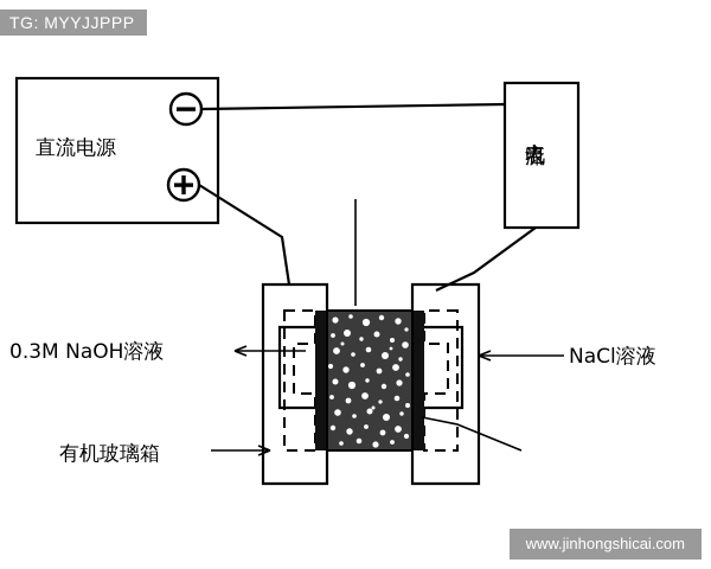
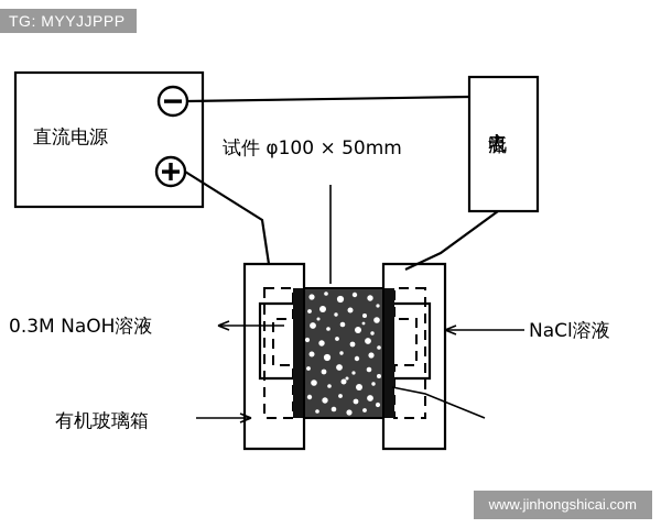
  TG: MYYJJPPP
  直流电源
+ 试件 φ100 × 50mm
  0.3M NaOH溶液
  NaCl溶液
  有机玻璃箱
  www.jinhongshicai.com
